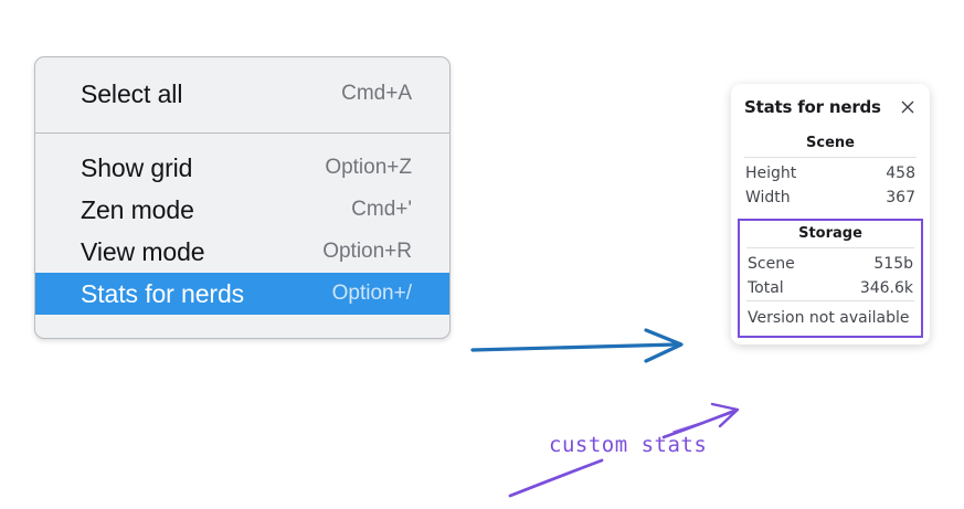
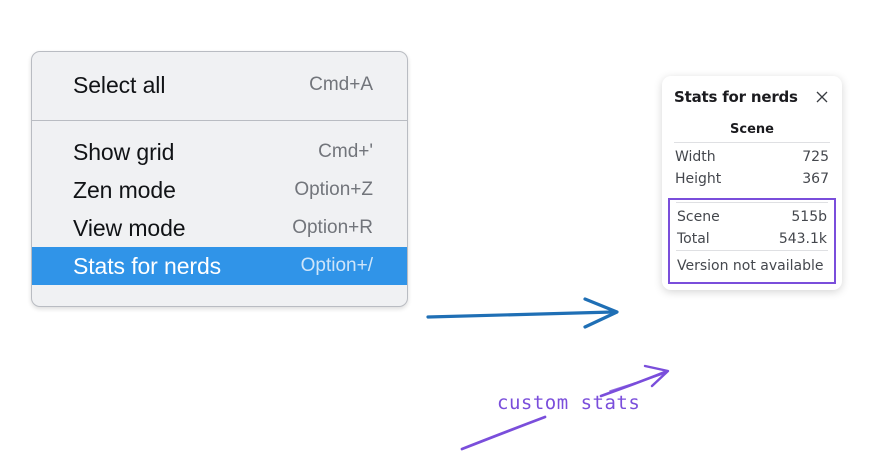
  Select all
  Cmd+A
  Show grid
- Option+Z
+ Cmd+'
  Zen mode
- Cmd+'
+ Option+Z
  View mode
  Option+R
  Stats for nerds
  Option+/
  Stats for nerds
  Scene
- Height
+ Width
- 458
+ 725
- Width
+ Height
  367
- Storage
  Scene
  515b
  Total
- 346.6k
+ 543.1k
  Version not available
  custom stats
